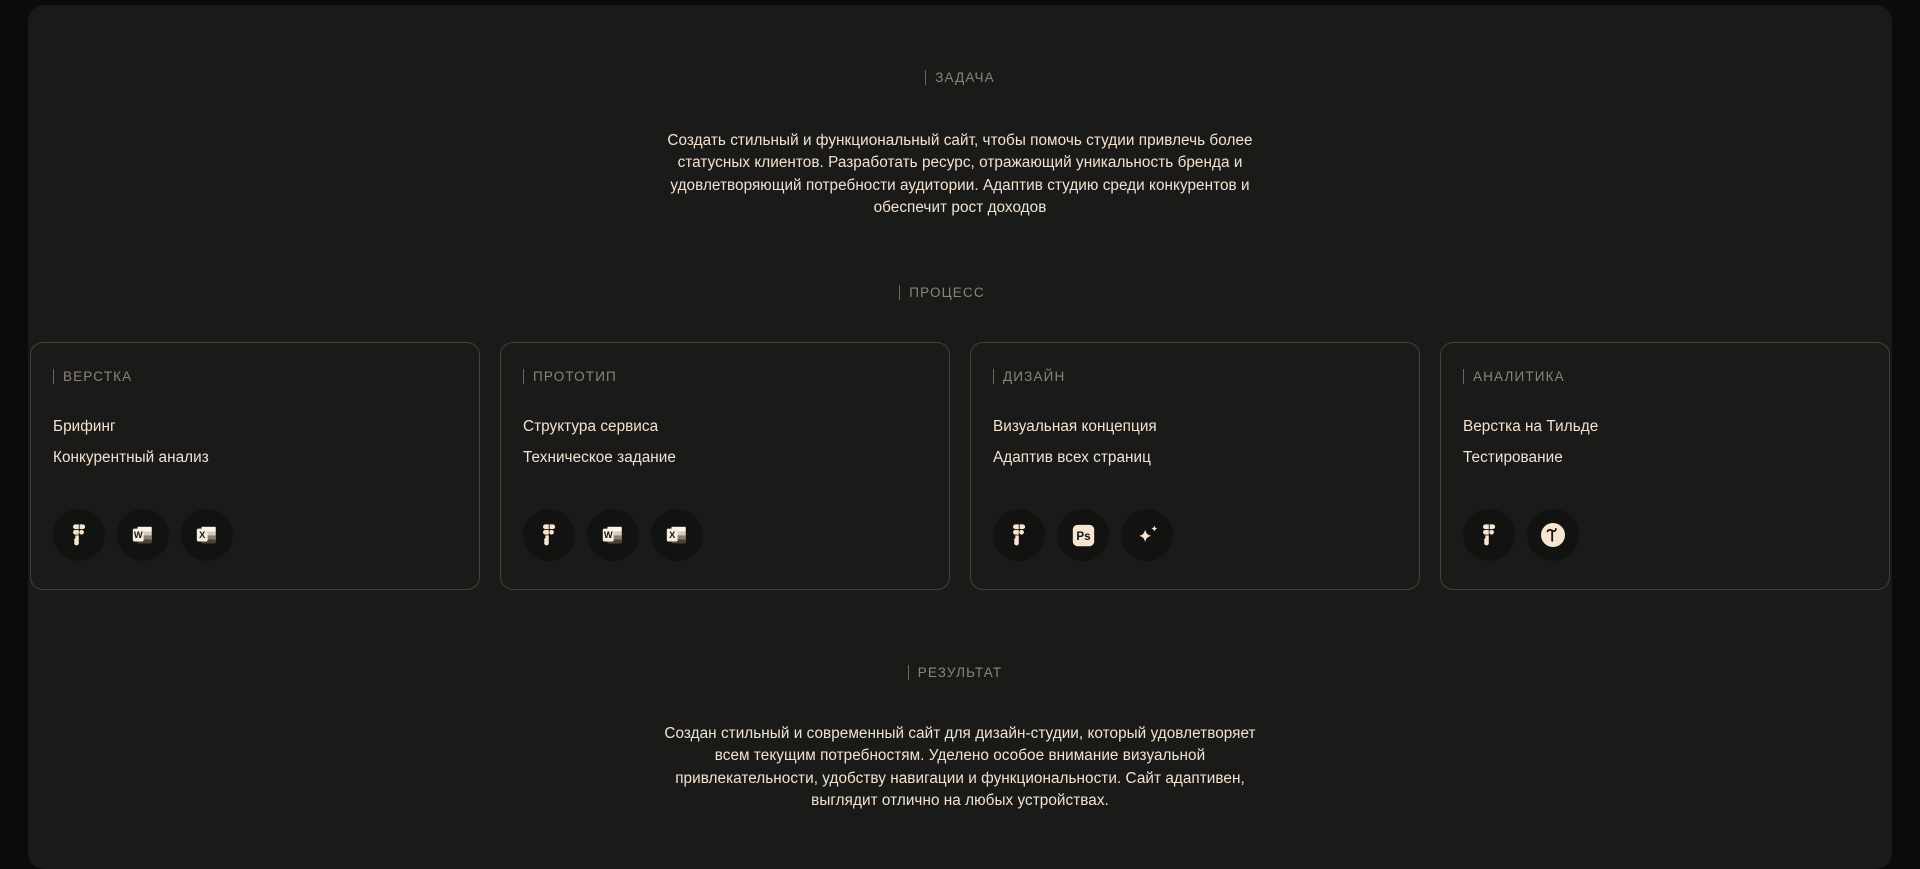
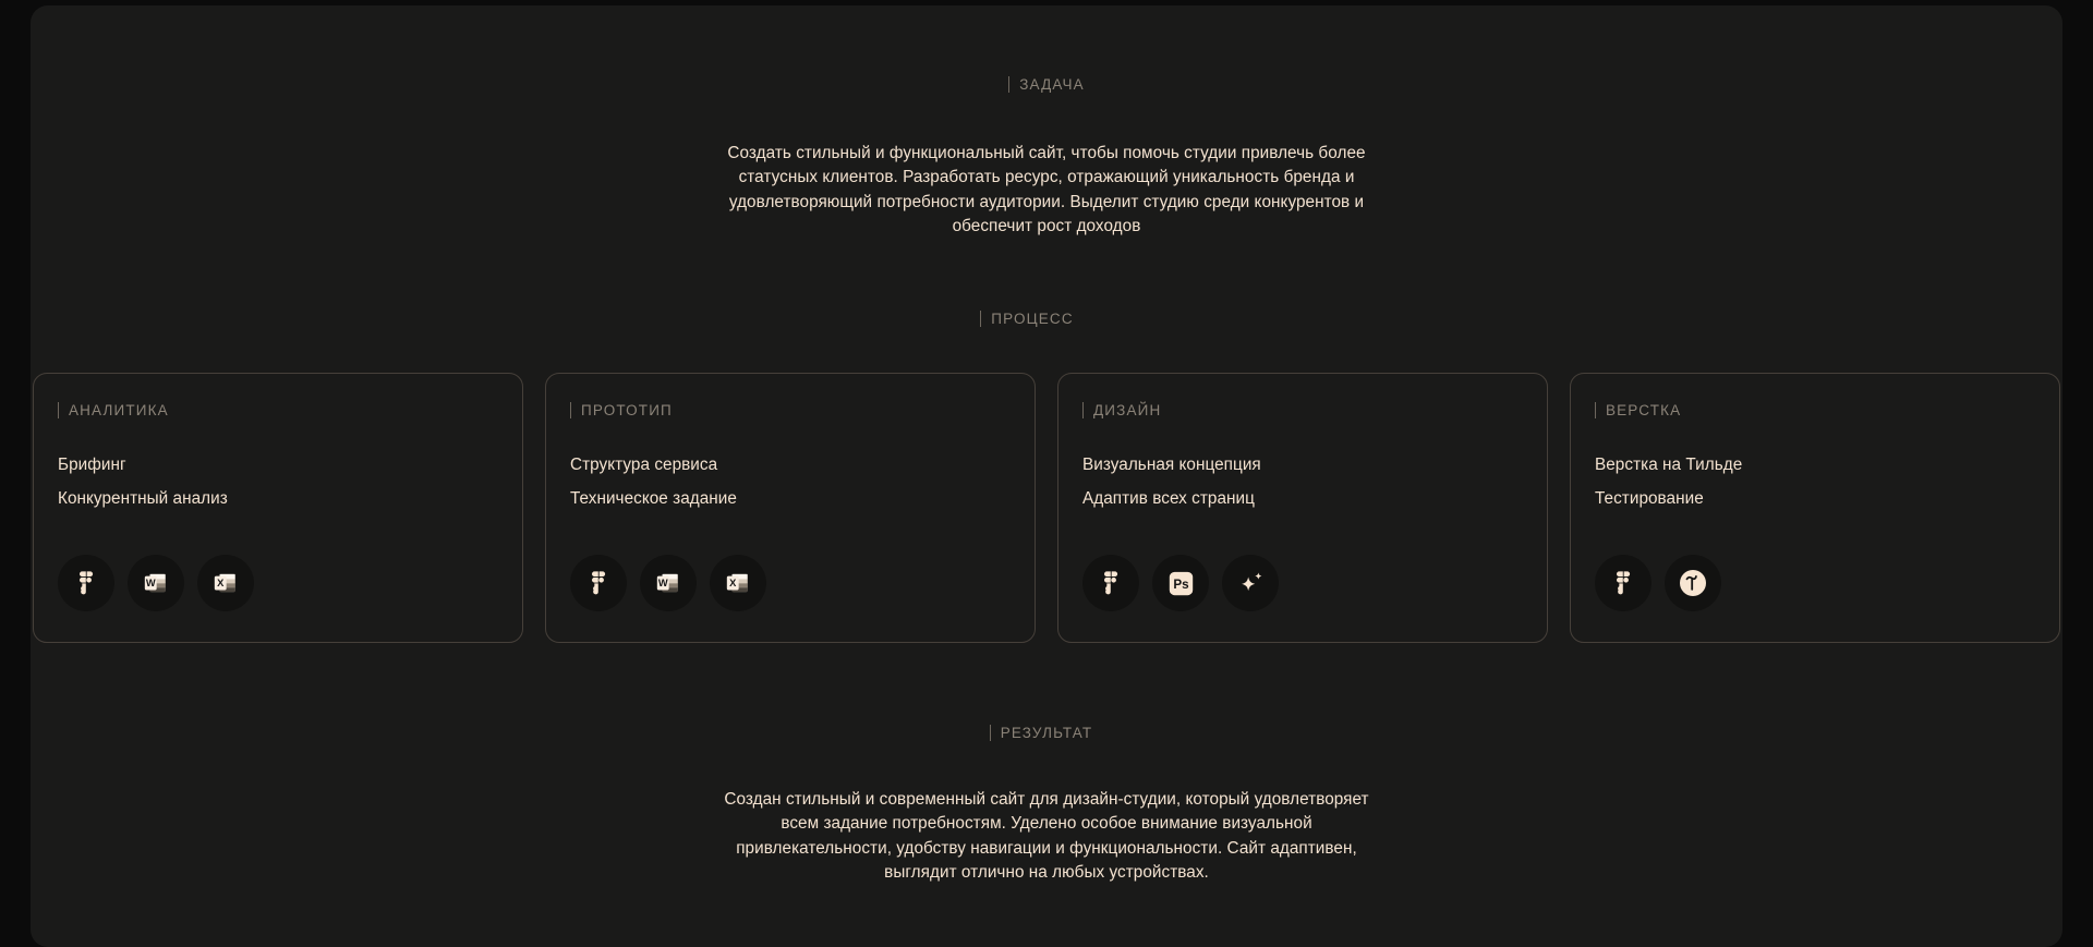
  ЗАДАЧА
- Создать стильный и функциональный сайт, чтобы помочь студии привлечь более статусных клиентов. Разработать ресурс, отражающий уникальность бренда и удовлетворяющий потребности аудитории. Адаптив студию среди конкурентов и обеспечит рост доходов
+ Создать стильный и функциональный сайт, чтобы помочь студии привлечь более статусных клиентов. Разработать ресурс, отражающий уникальность бренда и удовлетворяющий потребности аудитории. Выделит студию среди конкурентов и обеспечит рост доходов
  ПРОЦЕСС
- ВЕРСТКА
+ АНАЛИТИКА
  Брифинг
  Конкурентный анализ
  W
  X
  ПРОТОТИП
  Структура сервиса
  Техническое задание
  W
  X
  ДИЗАЙН
  Визуальная концепция
  Адаптив всех страниц
  Ps
- АНАЛИТИКА
+ ВЕРСТКА
  Верстка на Тильде
  Тестирование
  РЕЗУЛЬТАТ
- Создан стильный и современный сайт для дизайн-студии, который удовлетворяет всем текущим потребностям. Уделено особое внимание визуальной привлекательности, удобству навигации и функциональности. Сайт адаптивен, выглядит отлично на любых устройствах.
+ Создан стильный и современный сайт для дизайн-студии, который удовлетворяет всем задание потребностям. Уделено особое внимание визуальной привлекательности, удобству навигации и функциональности. Сайт адаптивен, выглядит отлично на любых устройствах.
